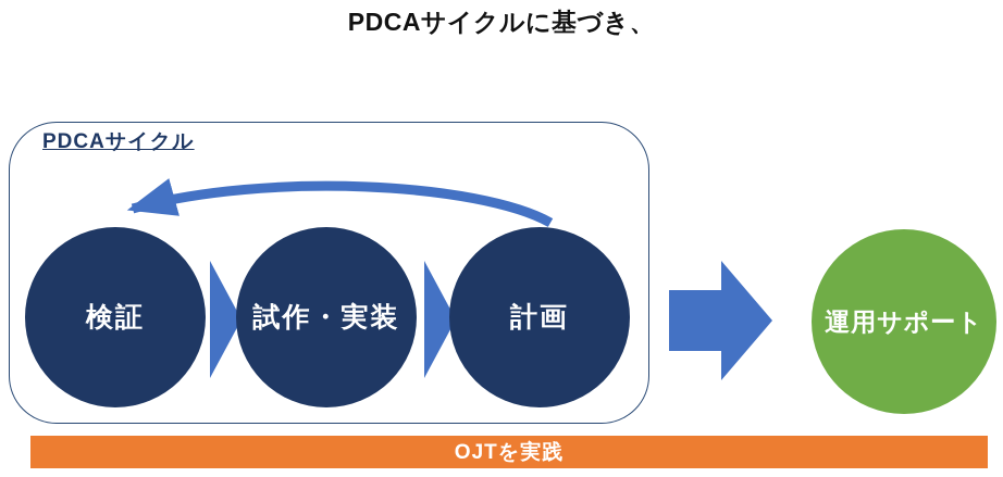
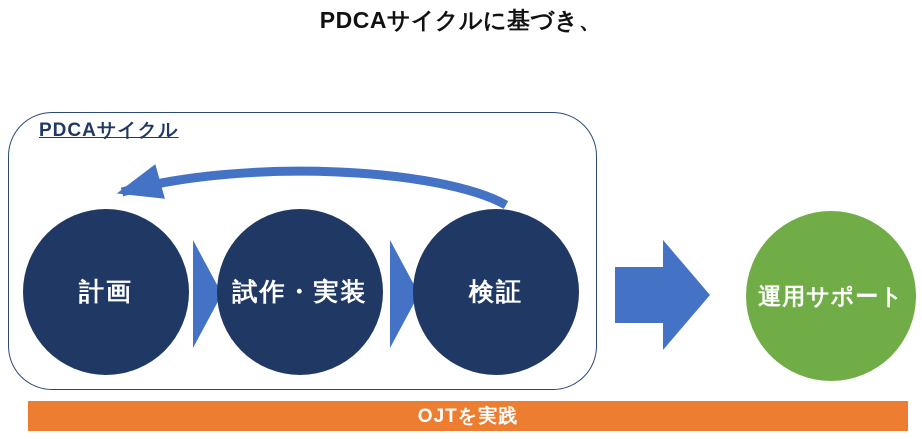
  PDCAサイクルに基づき、
  PDCAサイクル
- 検証
+ 計画
  試作・実装
- 計画
+ 検証
  運用サポート
  OJTを実践
